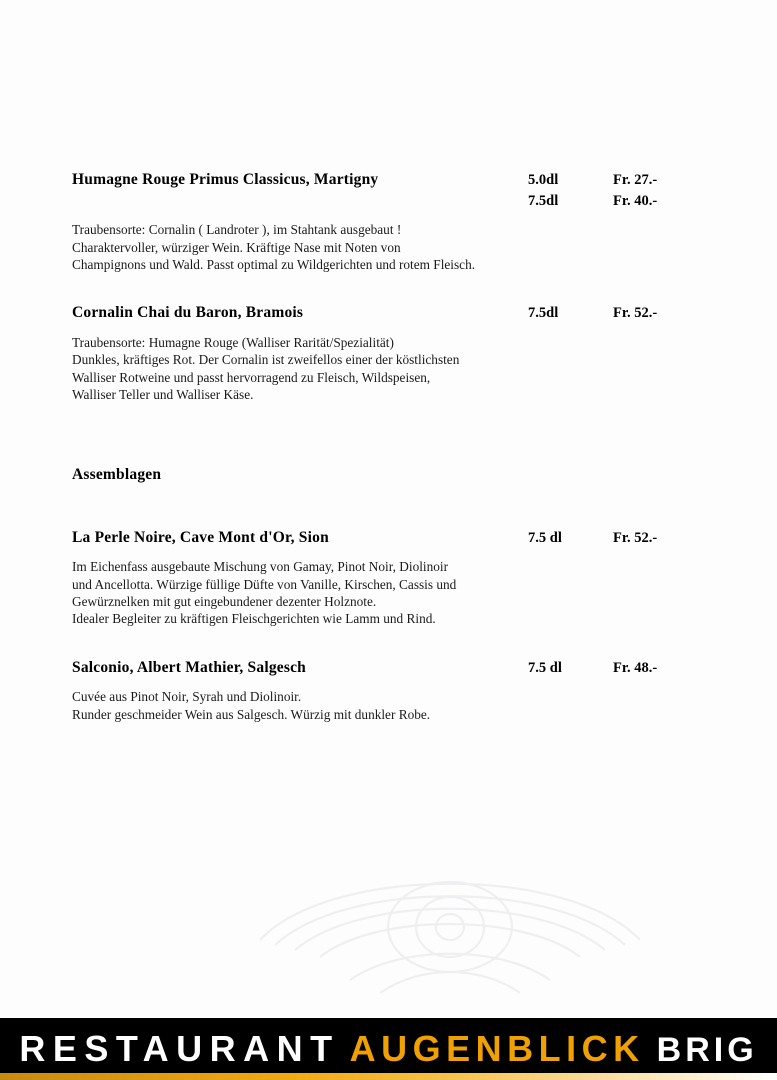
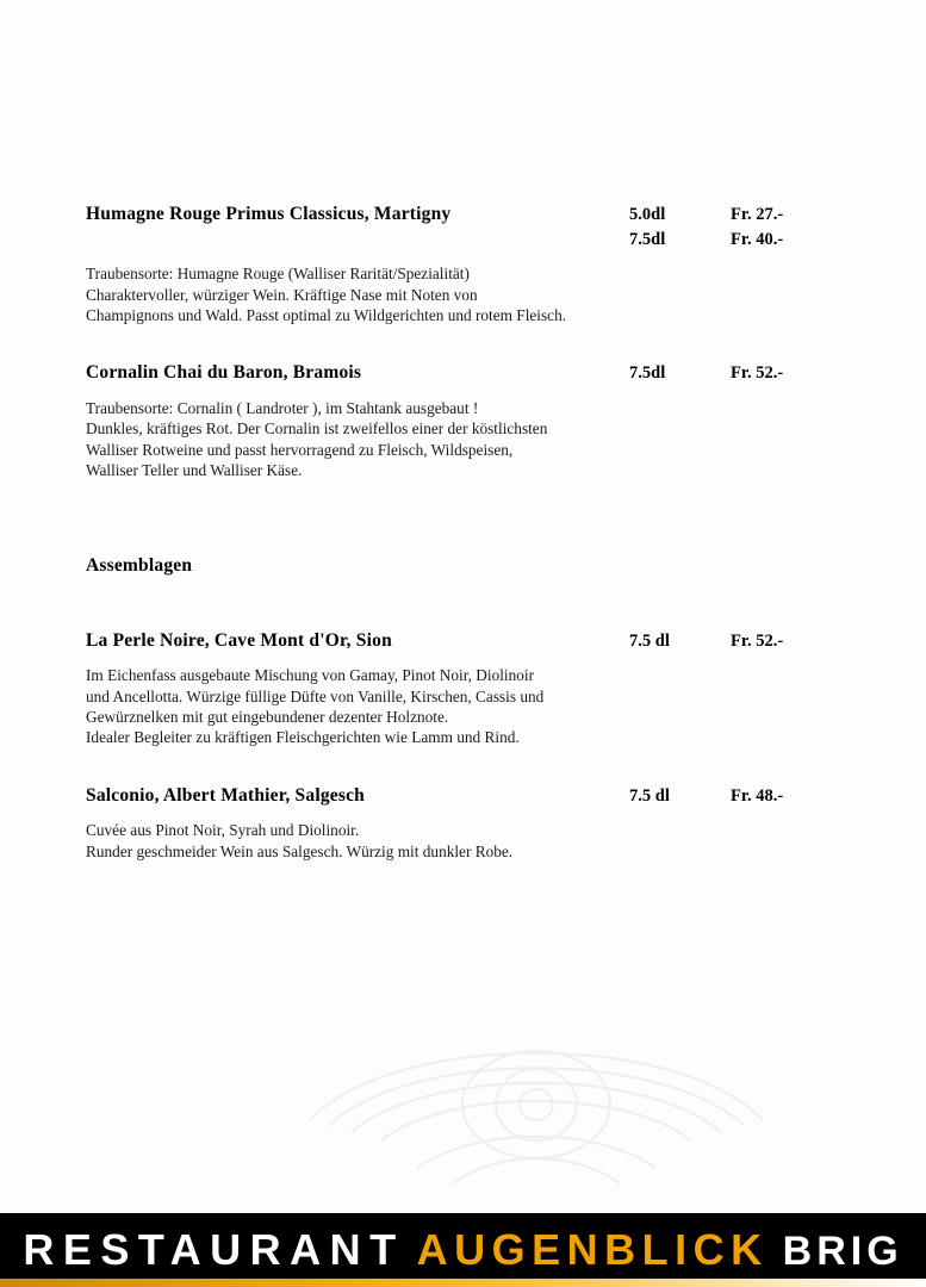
  Humagne Rouge Primus Classicus, Martigny
  5.0dl
  Fr. 27.-
  7.5dl
  Fr. 40.-
- Traubensorte: Cornalin ( Landroter ), im Stahtank ausgebaut !
+ Traubensorte: Humagne Rouge (Walliser Rarität/Spezialität)
  Charaktervoller, würziger Wein. Kräftige Nase mit Noten von
  Champignons und Wald. Passt optimal zu Wildgerichten und rotem Fleisch.
  Cornalin Chai du Baron, Bramois
  7.5dl
  Fr. 52.-
- Traubensorte: Humagne Rouge (Walliser Rarität/Spezialität)
+ Traubensorte: Cornalin ( Landroter ), im Stahtank ausgebaut !
  Dunkles, kräftiges Rot. Der Cornalin ist zweifellos einer der köstlichsten
  Walliser Rotweine und passt hervorragend zu Fleisch, Wildspeisen,
  Walliser Teller und Walliser Käse.
  Assemblagen
  La Perle Noire, Cave Mont d'Or, Sion
  7.5 dl
  Fr. 52.-
  Im Eichenfass ausgebaute Mischung von Gamay, Pinot Noir, Diolinoir
  und Ancellotta. Würzige füllige Düfte von Vanille, Kirschen, Cassis und
  Gewürznelken mit gut eingebundener dezenter Holznote.
  Idealer Begleiter zu kräftigen Fleischgerichten wie Lamm und Rind.
  Salconio, Albert Mathier, Salgesch
  7.5 dl
  Fr. 48.-
  Cuvée aus Pinot Noir, Syrah und Diolinoir.
  Runder geschmeider Wein aus Salgesch. Würzig mit dunkler Robe.
  RESTAURANT
  AUGENBLICK
  BRIG
